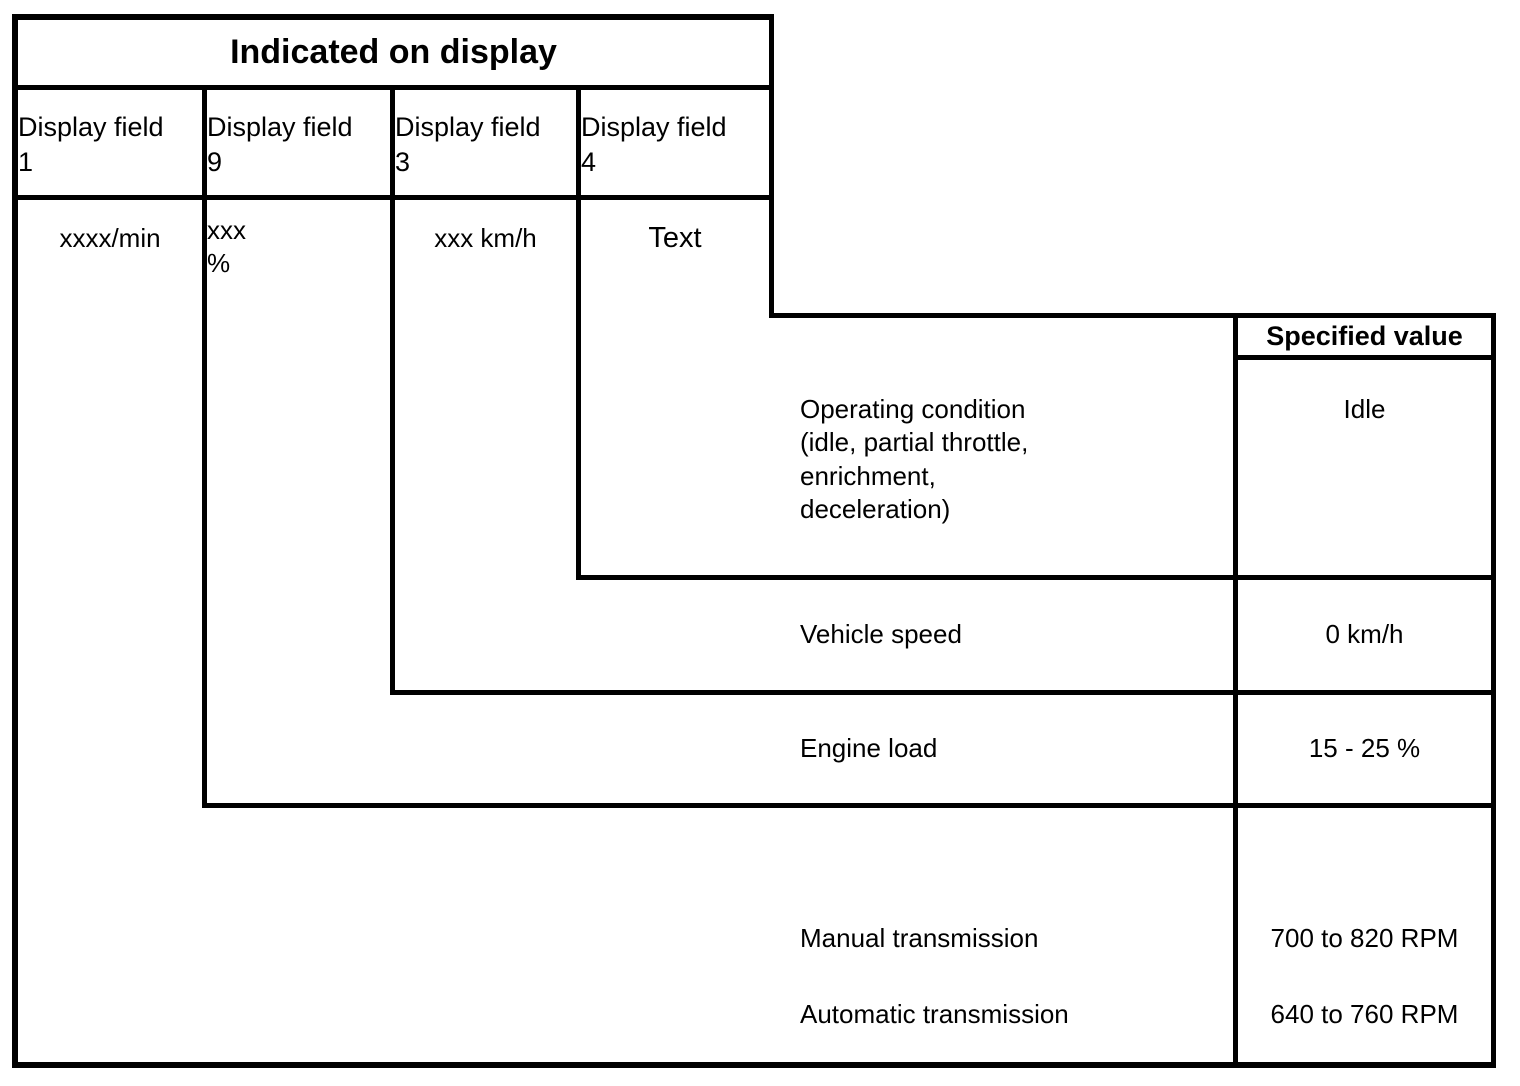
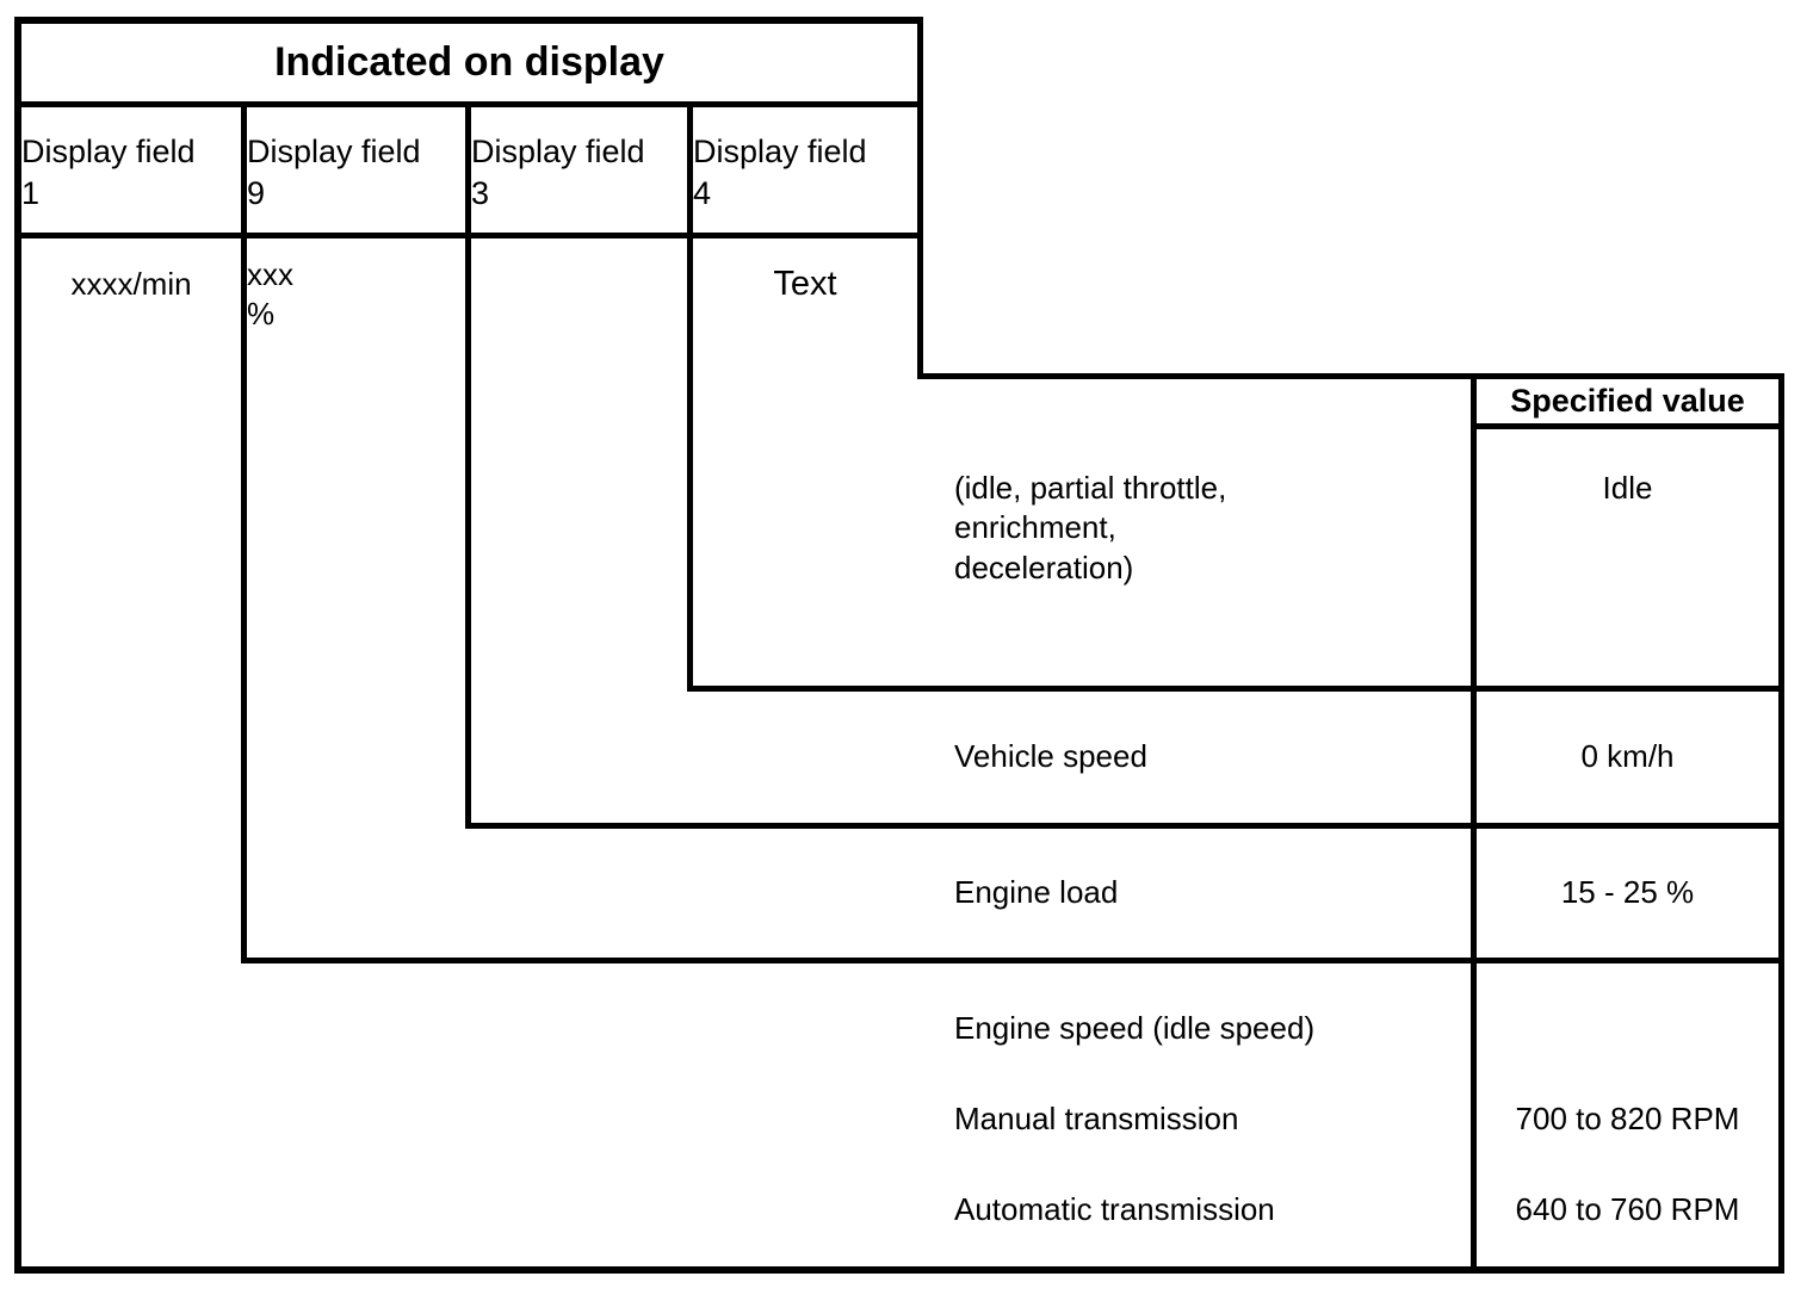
  Indicated on display
  Display field
  1
  Display field
  9
  Display field
  3
  Display field
  4
  xxxx/min
  xxx
  %
- xxx km/h
  Text
  Specified value
- Operating condition
  (idle, partial throttle,
  enrichment,
  deceleration)
  Idle
  Vehicle speed
  0 km/h
  Engine load
  15 - 25 %
+ Engine speed (idle speed)
  Manual transmission
  700 to 820 RPM
  Automatic transmission
  640 to 760 RPM
